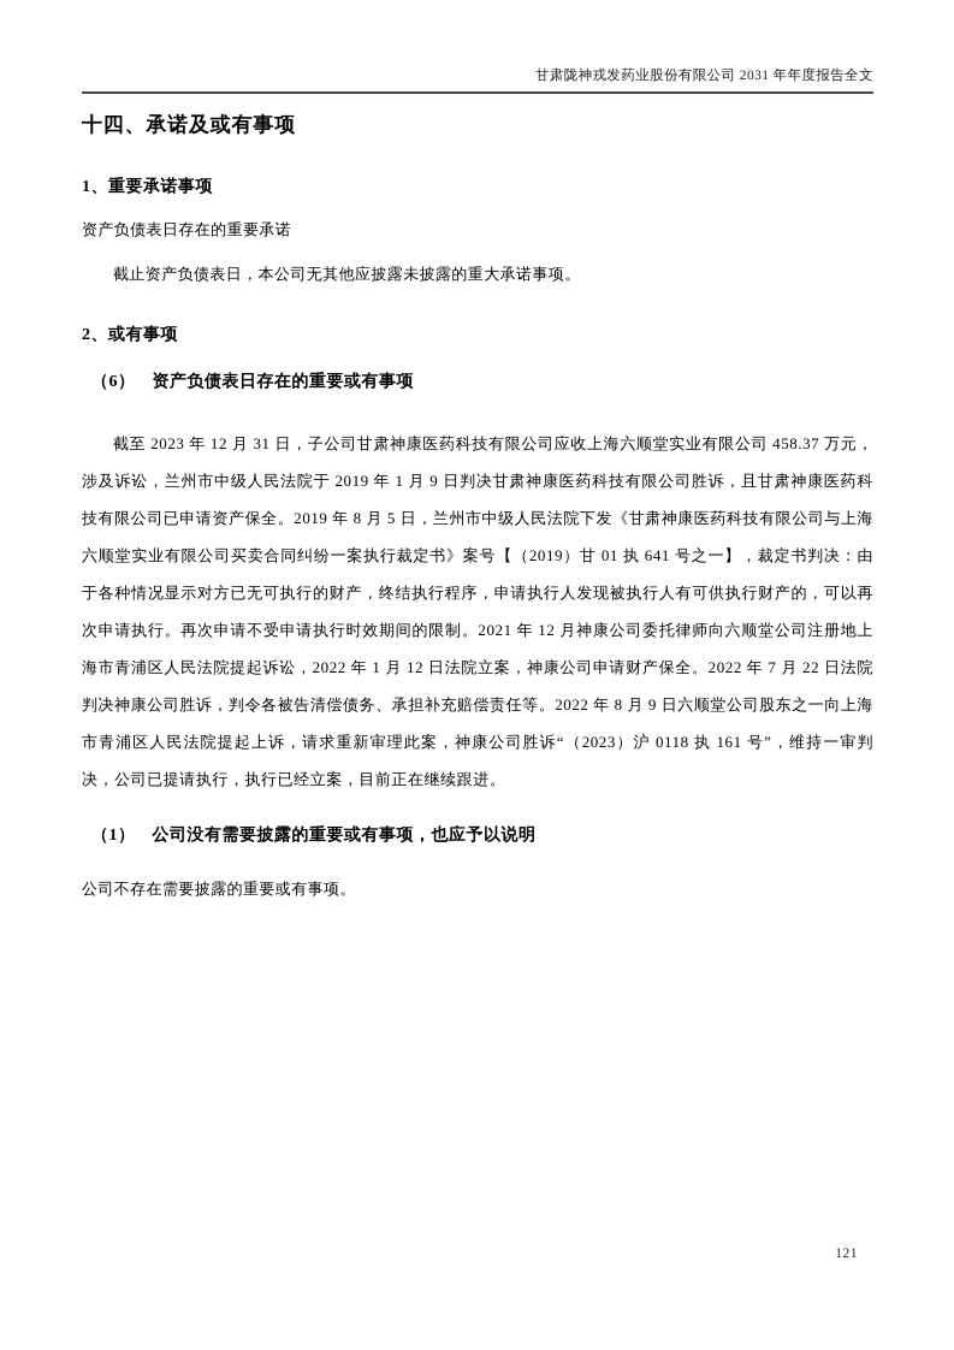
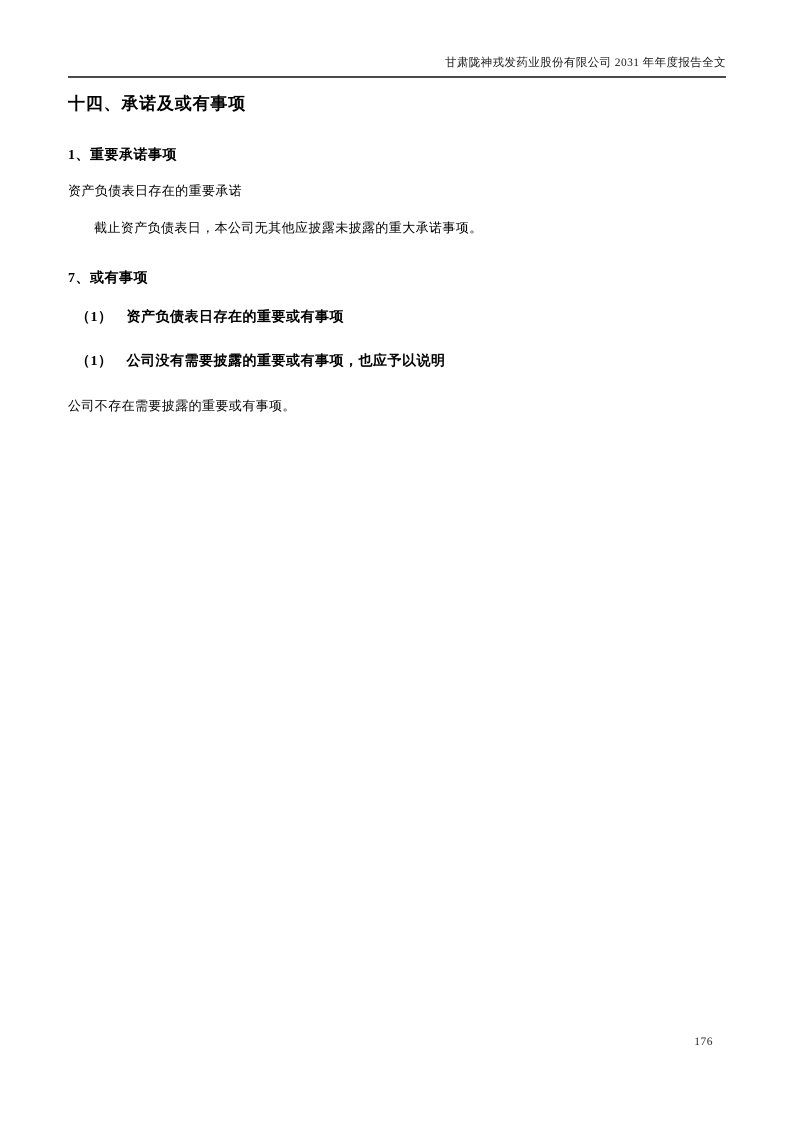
  甘肃陇神戎发药业股份有限公司 2031 年年度报告全文
  十四、承诺及或有事项
  1、重要承诺事项
  资产负债表日存在的重要承诺
  截止资产负债表日，本公司无其他应披露未披露的重大承诺事项。
- 2、或有事项
+ 7、或有事项
- （6） 资产负债表日存在的重要或有事项
+ （1） 资产负债表日存在的重要或有事项
- 截至 2023 年 12 月 31 日，子公司甘肃神康医药科技有限公司应收上海六顺堂实业有限公司 458.37 万元，涉及诉讼，兰州市中级人民法院于 2019 年 1 月 9 日判决甘肃神康医药科技有限公司胜诉，且甘肃神康医药科技有限公司已申请资产保全。2019 年 8 月 5 日，兰州市中级人民法院下发《甘肃神康医药科技有限公司与上海六顺堂实业有限公司买卖合同纠纷一案执行裁定书》案号【（2019）甘 01 执 641 号之一】，裁定书判决：由于各种情况显示对方已无可执行的财产，终结执行程序，申请执行人发现被执行人有可供执行财产的，可以再次申请执行。再次申请不受申请执行时效期间的限制。2021 年 12 月神康公司委托律师向六顺堂公司注册地上海市青浦区人民法院提起诉讼，2022 年 1 月 12 日法院立案，神康公司申请财产保全。2022 年 7 月 22 日法院判决神康公司胜诉，判令各被告清偿债务、承担补充赔偿责任等。2022 年 8 月 9 日六顺堂公司股东之一向上海市青浦区人民法院提起上诉，请求重新审理此案，神康公司胜诉“（2023）沪 0118 执 161 号”，维持一审判决，公司已提请执行，执行已经立案，目前正在继续跟进。
  （1） 公司没有需要披露的重要或有事项，也应予以说明
  公司不存在需要披露的重要或有事项。
- 121
+ 176
